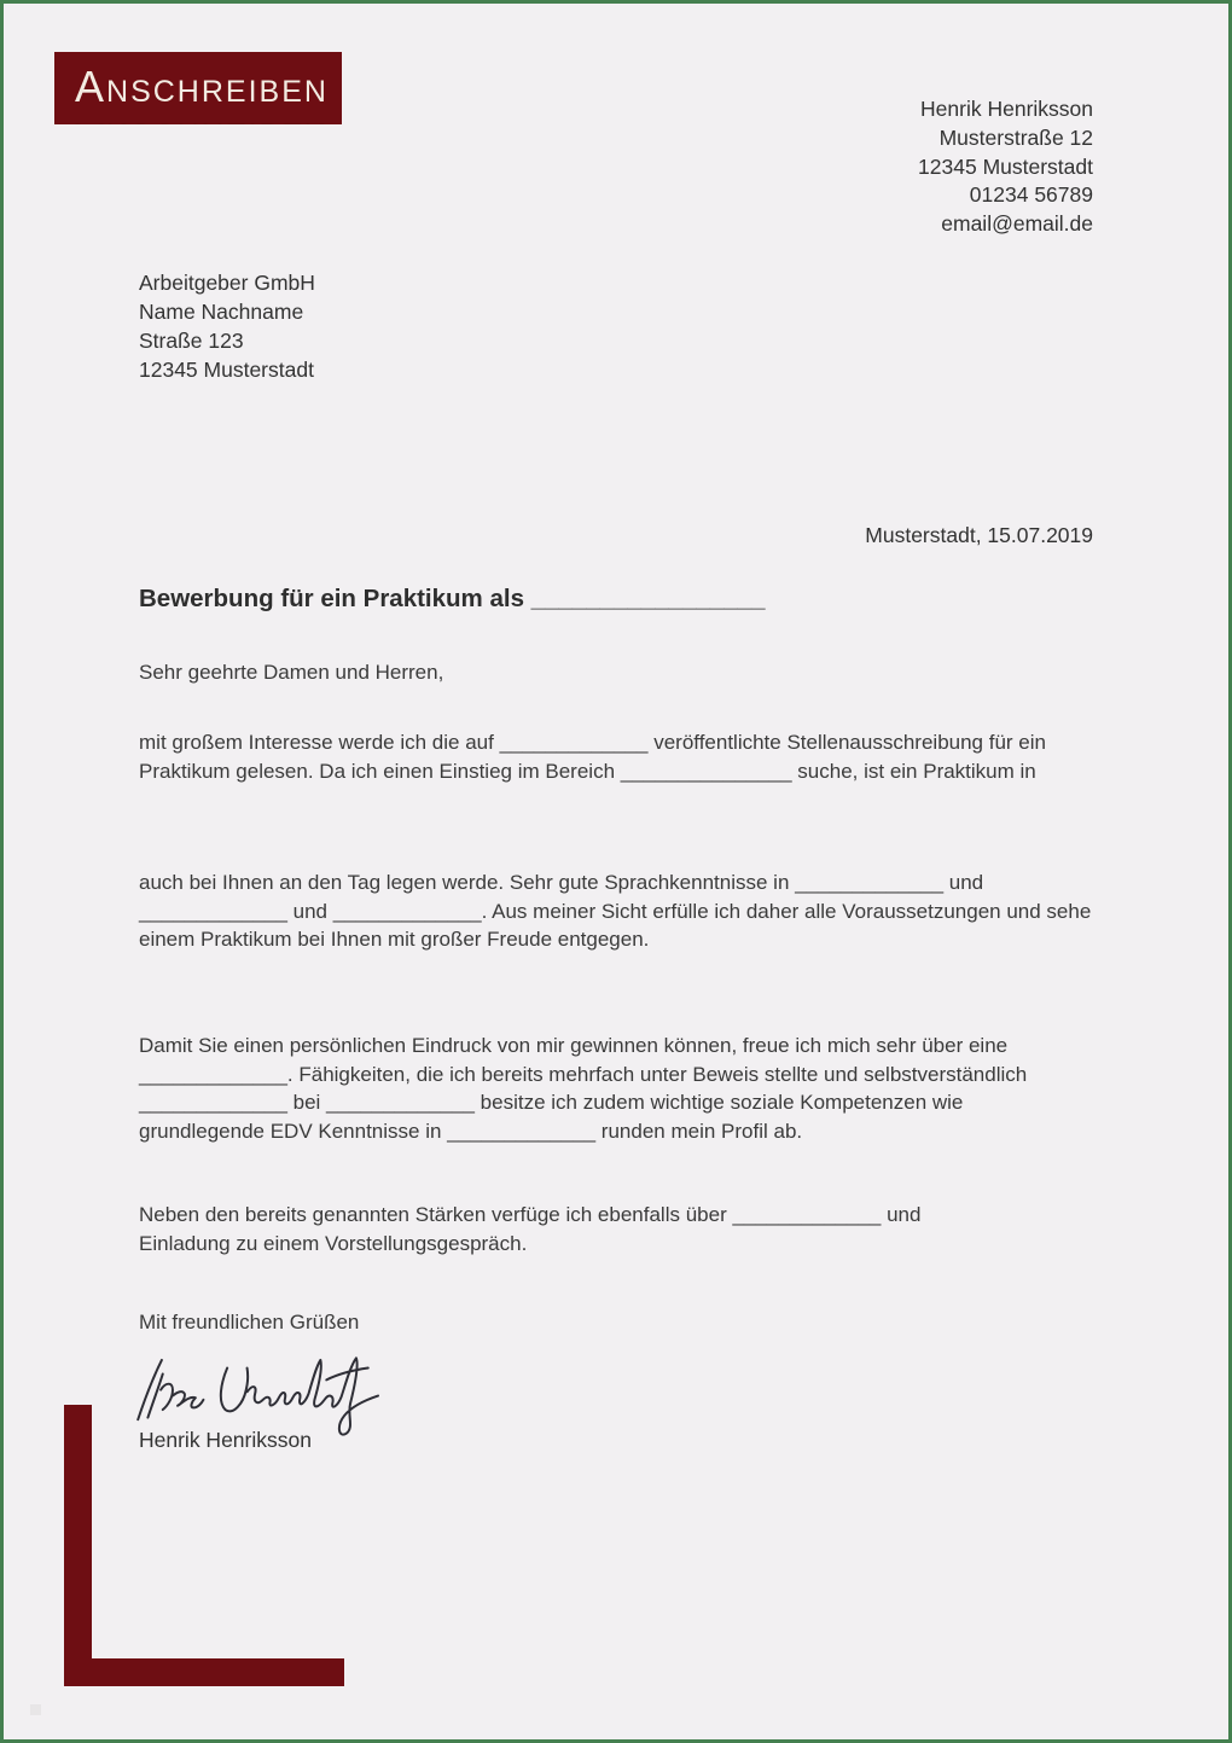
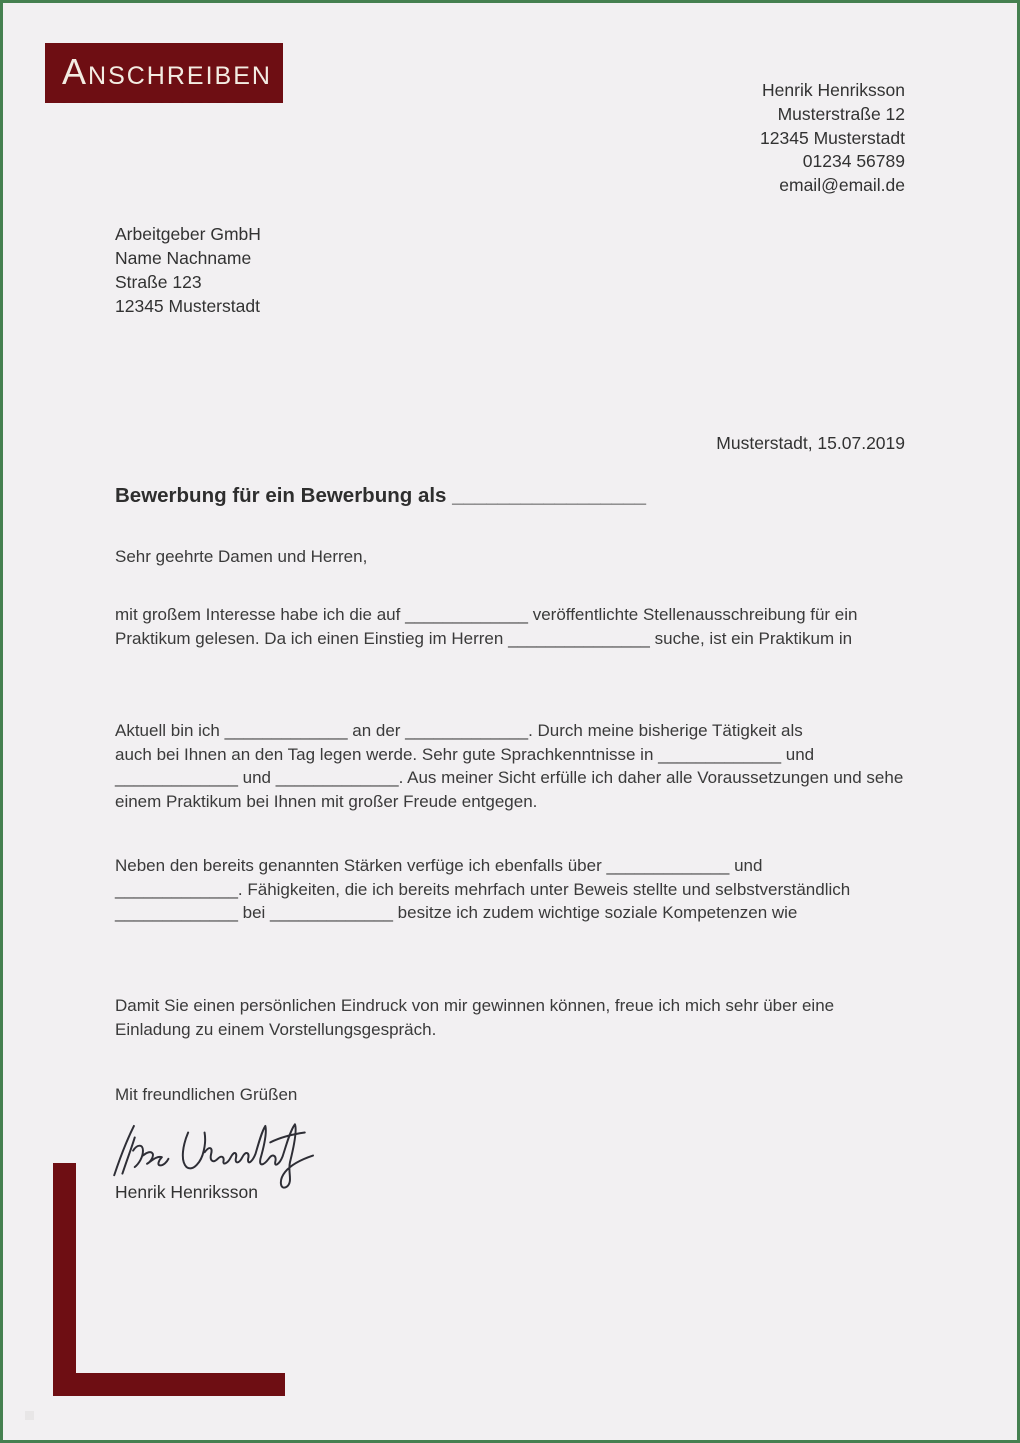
  Anschreiben
  Henrik Henriksson
  Musterstraße 12
  12345 Musterstadt
  01234 56789
  email@email.de
  Arbeitgeber GmbH
  Name Nachname
  Straße 123
  12345 Musterstadt
  Musterstadt, 15.07.2019
- Bewerbung für ein Praktikum als _________________
+ Bewerbung für ein Bewerbung als _________________
  Sehr geehrte Damen und Herren,
- mit großem Interesse werde ich die auf _____________ veröffentlichte Stellenausschreibung für ein
+ mit großem Interesse habe ich die auf _____________ veröffentlichte Stellenausschreibung für ein
- Praktikum gelesen. Da ich einen Einstieg im Bereich _______________ suche, ist ein Praktikum in
+ Praktikum gelesen. Da ich einen Einstieg im Herren _______________ suche, ist ein Praktikum in
+ Aktuell bin ich _____________ an der _____________. Durch meine bisherige Tätigkeit als
  auch bei Ihnen an den Tag legen werde. Sehr gute Sprachkenntnisse in _____________ und
  _____________ und _____________. Aus meiner Sicht erfülle ich daher alle Voraussetzungen und sehe
  einem Praktikum bei Ihnen mit großer Freude entgegen.
- Damit Sie einen persönlichen Eindruck von mir gewinnen können, freue ich mich sehr über eine
+ Neben den bereits genannten Stärken verfüge ich ebenfalls über _____________ und
  _____________. Fähigkeiten, die ich bereits mehrfach unter Beweis stellte und selbstverständlich
  _____________ bei _____________ besitze ich zudem wichtige soziale Kompetenzen wie
- grundlegende EDV Kenntnisse in _____________ runden mein Profil ab.
- Neben den bereits genannten Stärken verfüge ich ebenfalls über _____________ und
+ Damit Sie einen persönlichen Eindruck von mir gewinnen können, freue ich mich sehr über eine
  Einladung zu einem Vorstellungsgespräch.
  Mit freundlichen Grüßen
  Henrik Henriksson
